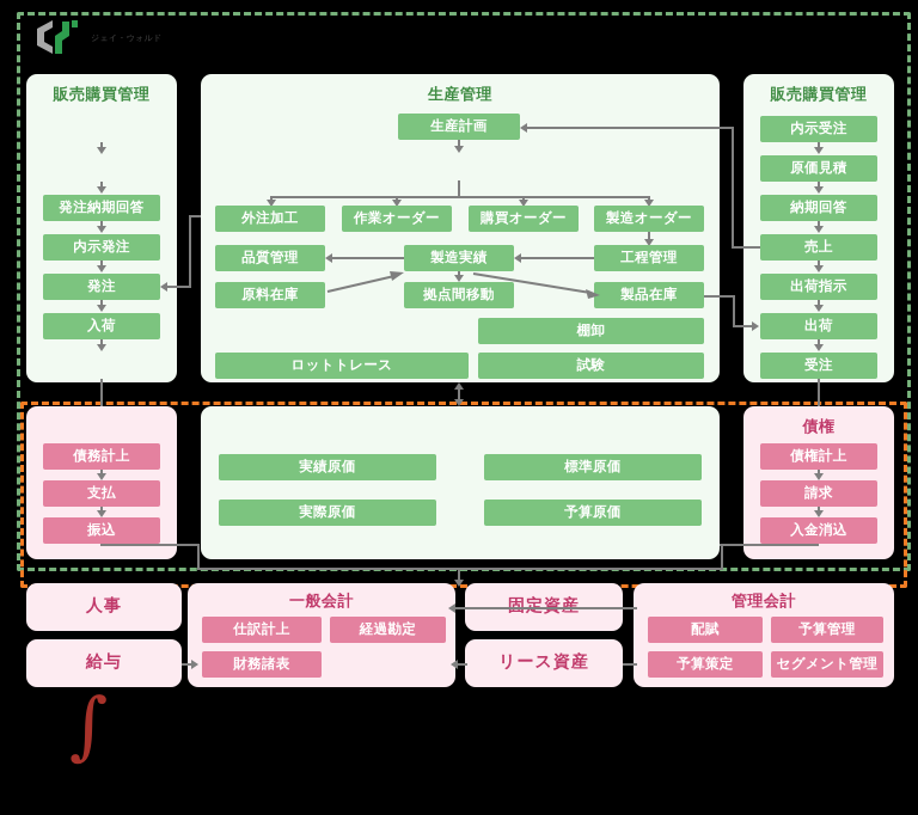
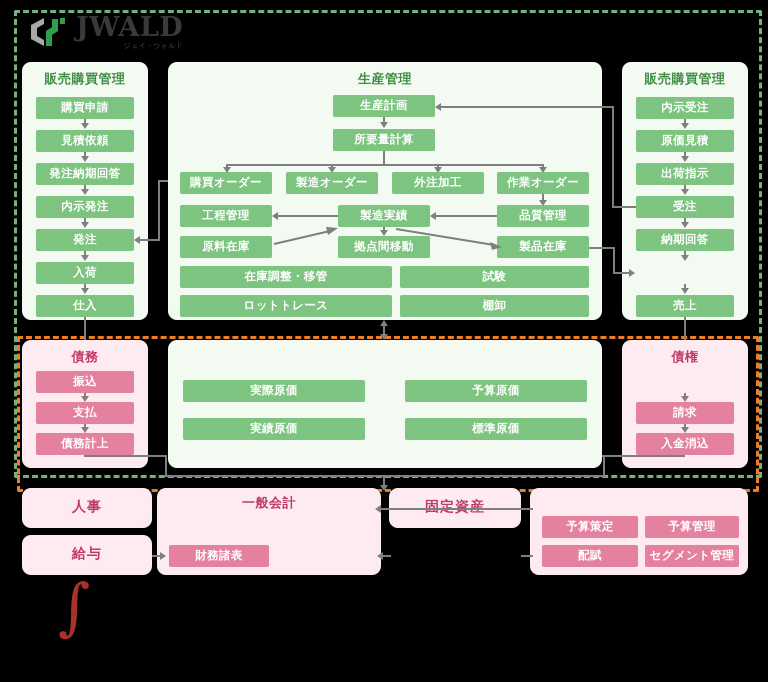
+ JWALD
  ジェイ・ウォルド
  ∫
  販売購買管理
+ 購買申請
+ 見積依頼
  発注納期回答
  内示発注
  発注
  入荷
+ 仕入
  生産管理
  生産計画
+ 所要量計算
- 外注加工
+ 購買オーダー
- 作業オーダー
+ 製造オーダー
- 購買オーダー
+ 外注加工
- 製造オーダー
+ 作業オーダー
- 品質管理
+ 工程管理
  製造実績
- 工程管理
+ 品質管理
  原料在庫
  拠点間移動
  製品在庫
+ 在庫調整・移管
- 棚卸
+ 試験
  ロットトレース
- 試験
+ 棚卸
  販売購買管理
  内示受注
  原価見積
- 納期回答
+ 出荷指示
- 売上
+ 受注
- 出荷指示
+ 納期回答
- 出荷
- 受注
+ 売上
+ 債務
- 債務計上
+ 振込
  支払
- 振込
+ 債務計上
- 実績原価
+ 実際原価
- 標準原価
+ 予算原価
- 実際原価
+ 実績原価
- 予算原価
+ 標準原価
  債権
- 債権計上
  請求
  入金消込
  人事
  給与
  一般会計
- 仕訳計上
- 経過勘定
  財務諸表
  固定資産
- リース資産
- 管理会計
- 配賦
+ 予算策定
  予算管理
- 予算策定
+ 配賦
  セグメント管理
